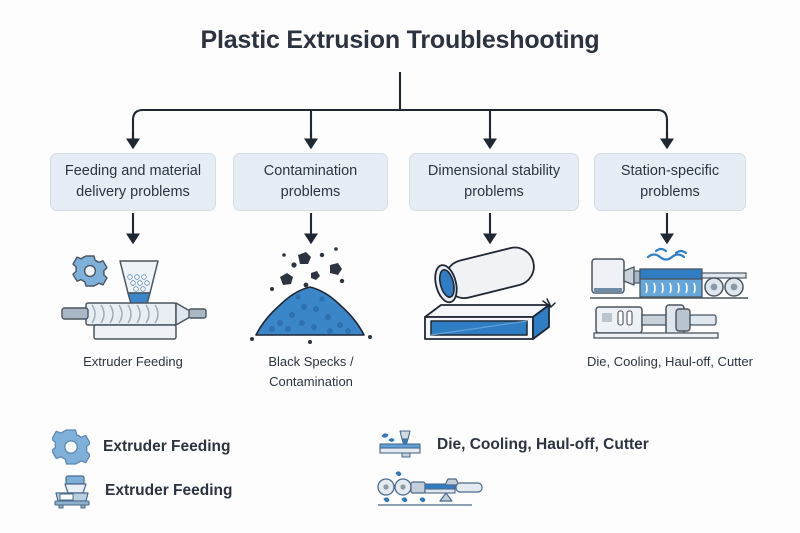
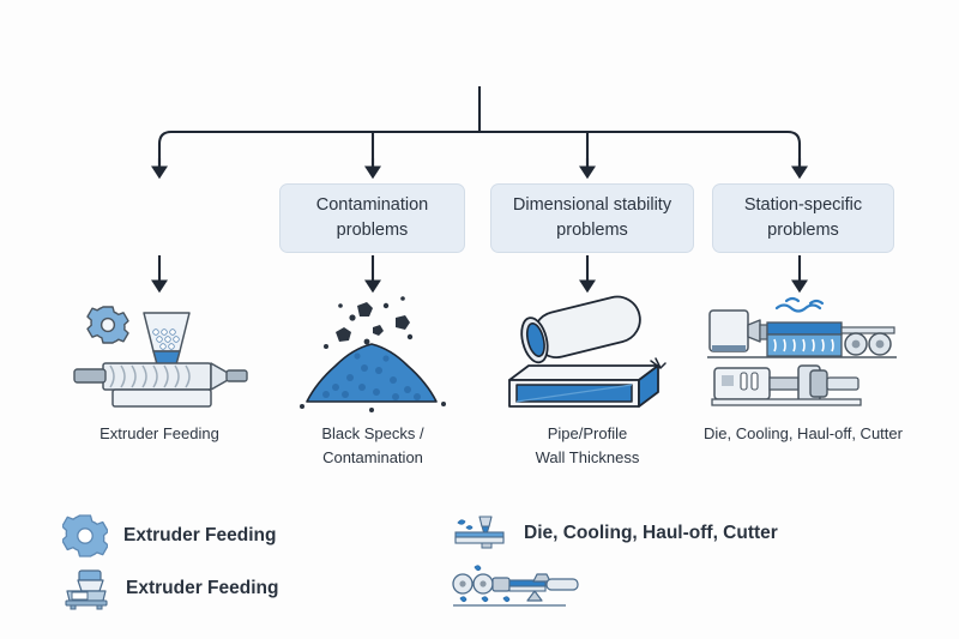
- Plastic Extrusion Troubleshooting
- Feeding and material
- delivery problems
  Contamination
  problems
  Dimensional stability
  problems
  Station-specific
  problems
  Extruder Feeding
  Black Specks /
  Contamination
+ Pipe/Profile
+ Wall Thickness
  Die, Cooling, Haul-off, Cutter
  Extruder Feeding
  Extruder Feeding
  Die, Cooling, Haul-off, Cutter
